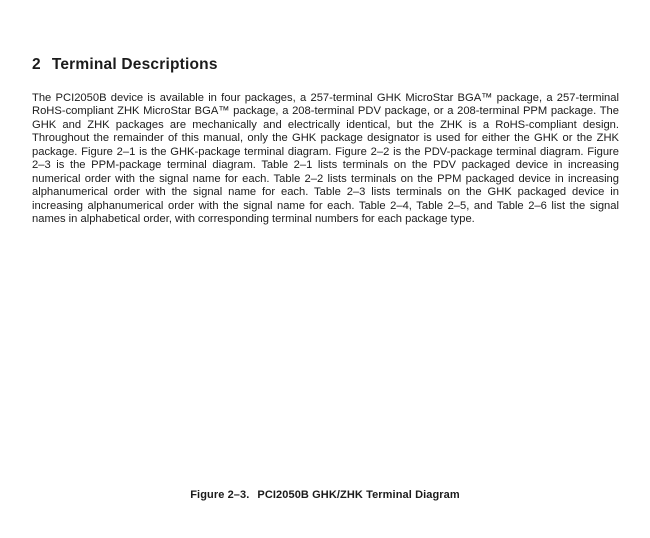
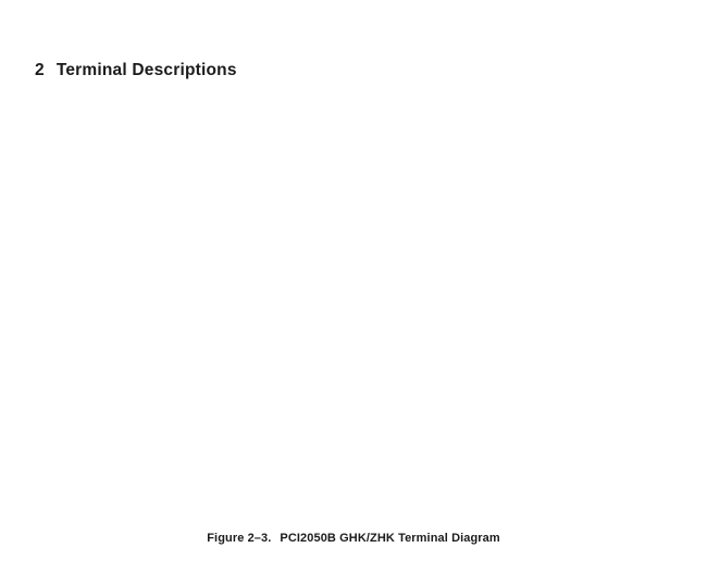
  2 Terminal Descriptions
- The PCI2050B device is available in four packages, a 257-terminal GHK MicroStar BGA™ package, a 257-terminal RoHS-compliant ZHK MicroStar BGA™ package, a 208-terminal PDV package, or a 208-terminal PPM package. The GHK and ZHK packages are mechanically and electrically identical, but the ZHK is a RoHS-compliant design. Throughout the remainder of this manual, only the GHK package designator is used for either the GHK or the ZHK package. Figure 2–1 is the GHK-package terminal diagram. Figure 2–2 is the PDV-package terminal diagram. Figure 2–3 is the PPM-package terminal diagram. Table 2–1 lists terminals on the PDV packaged device in increasing numerical order with the signal name for each. Table 2–2 lists terminals on the PPM packaged device in increasing alphanumerical order with the signal name for each. Table 2–3 lists terminals on the GHK packaged device in increasing alphanumerical order with the signal name for each. Table 2–4, Table 2–5, and Table 2–6 list the signal names in alphabetical order, with corresponding terminal numbers for each package type.
  Figure 2–3. PCI2050B GHK/ZHK Terminal Diagram
